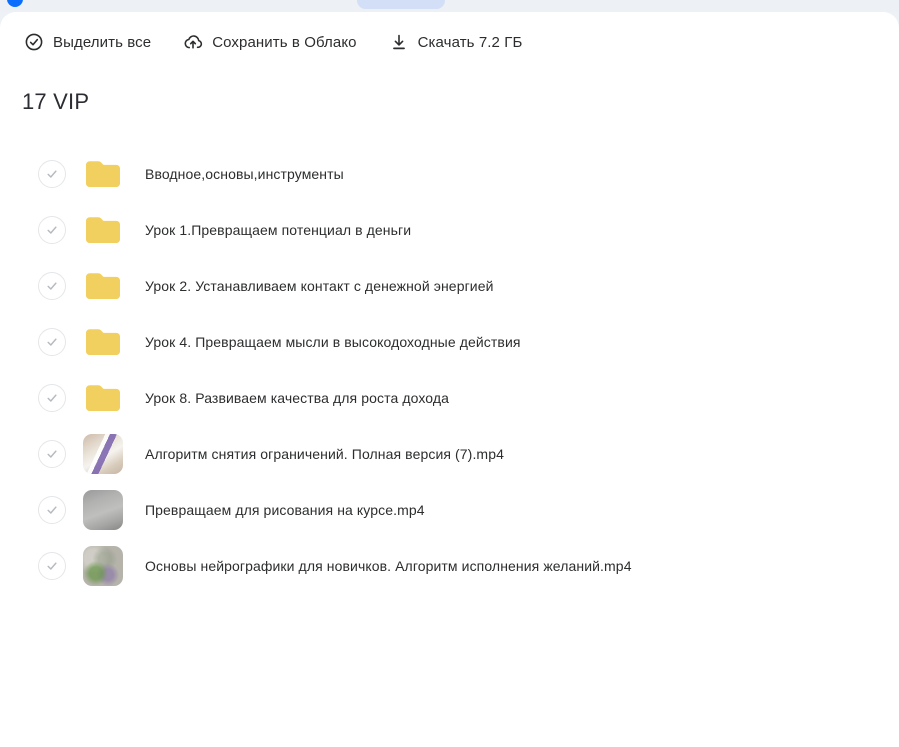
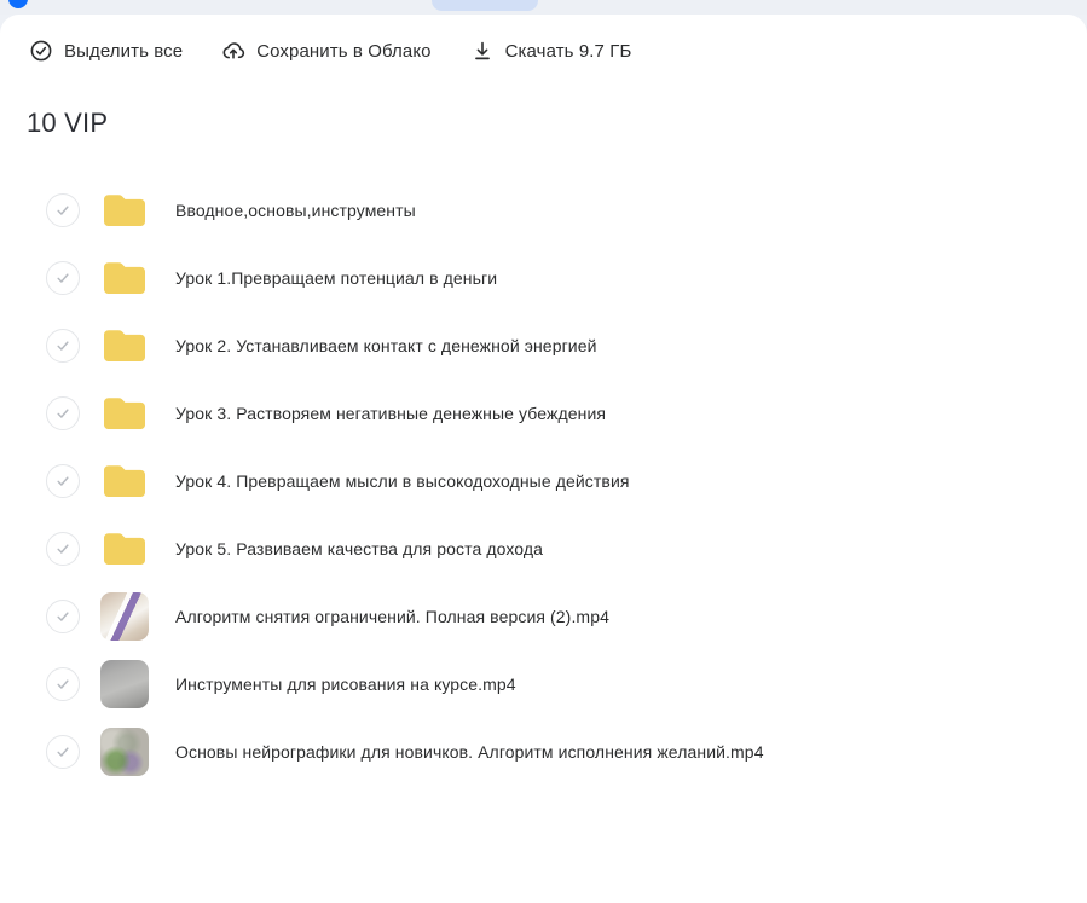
  Выделить все
  Сохранить в Облако
- Скачать 7.2 ГБ
+ Скачать 9.7 ГБ
- 17 VIP
+ 10 VIP
  Вводное,основы,инструменты
  Урок 1.Превращаем потенциал в деньги
  Урок 2. Устанавливаем контакт с денежной энергией
+ Урок 3. Растворяем негативные денежные убеждения
  Урок 4. Превращаем мысли в высокодоходные действия
- Урок 8. Развиваем качества для роста дохода
+ Урок 5. Развиваем качества для роста дохода
- Алгоритм снятия ограничений. Полная версия (7).mp4
+ Алгоритм снятия ограничений. Полная версия (2).mp4
- Превращаем для рисования на курсе.mp4
+ Инструменты для рисования на курсе.mp4
  Основы нейрографики для новичков. Алгоритм исполнения желаний.mp4
